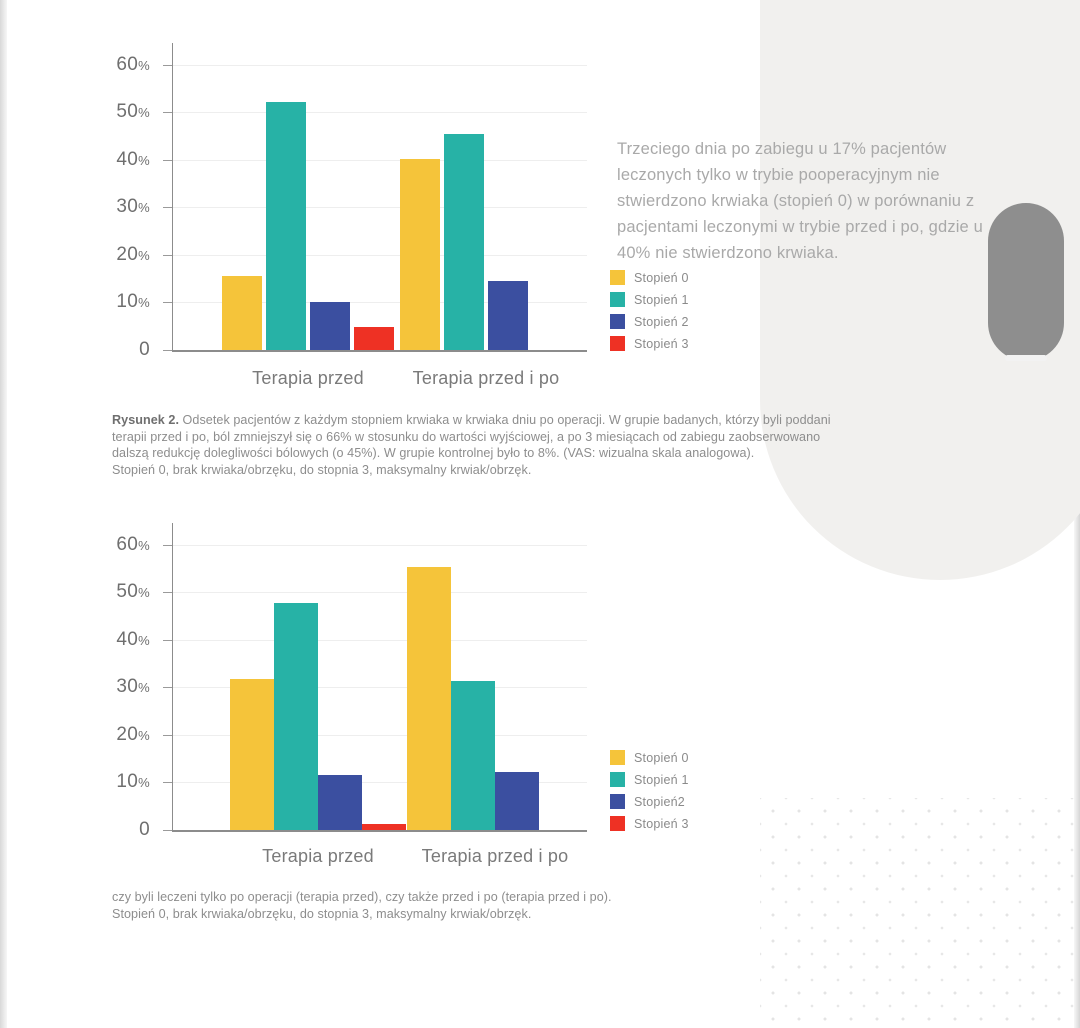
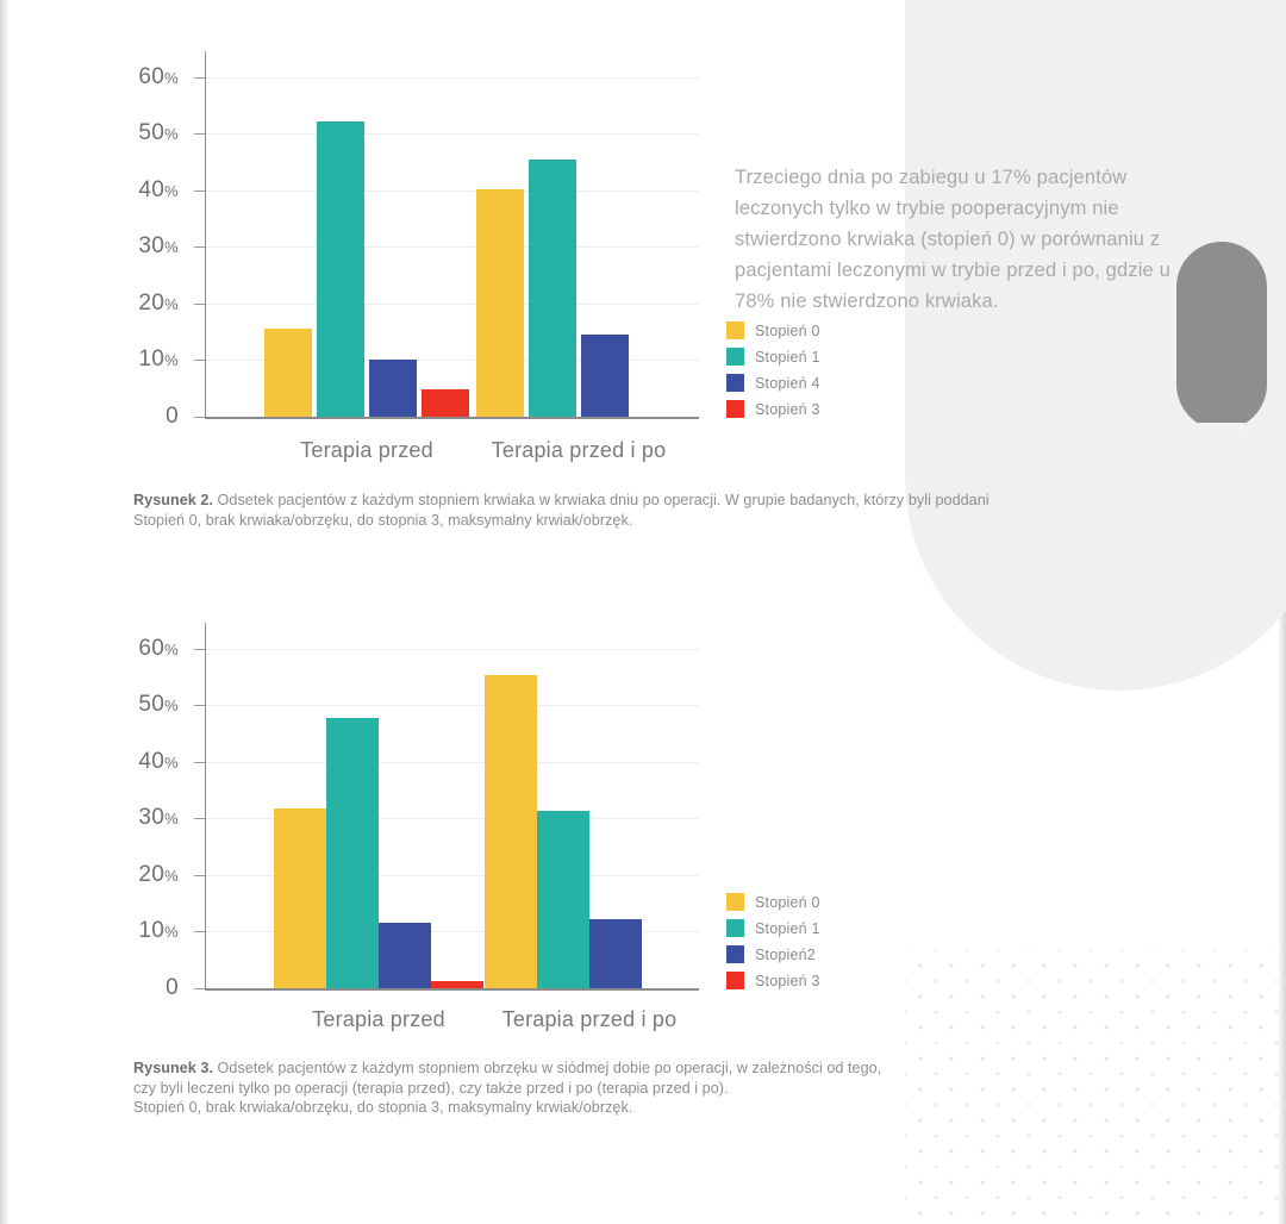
  0
  10%
  20%
  30%
  40%
  50%
  60%
  Terapia przed
  Terapia przed i po
  Stopień 0
  Stopień 1
- Stopień 2
+ Stopień 4
  Stopień 3
- Trzeciego dnia po zabiegu u 17% pacjentów leczonych tylko w trybie pooperacyjnym nie stwierdzono krwiaka (stopień 0) w porównaniu z pacjentami leczonymi w trybie przed i po, gdzie u 40% nie stwierdzono krwiaka.
+ Trzeciego dnia po zabiegu u 17% pacjentów leczonych tylko w trybie pooperacyjnym nie stwierdzono krwiaka (stopień 0) w porównaniu z pacjentami leczonymi w trybie przed i po, gdzie u 78% nie stwierdzono krwiaka.
  Rysunek 2. Odsetek pacjentów z każdym stopniem krwiaka w krwiaka dniu po operacji. W grupie badanych, którzy byli poddani
- terapii przed i po, ból zmniejszył się o 66% w stosunku do wartości wyjściowej, a po 3 miesiącach od zabiegu zaobserwowano
- dalszą redukcję dolegliwości bólowych (o 45%). W grupie kontrolnej było to 8%. (VAS: wizualna skala analogowa).
  Stopień 0, brak krwiaka/obrzęku, do stopnia 3, maksymalny krwiak/obrzęk.
  0
  10%
  20%
  30%
  40%
  50%
  60%
  Terapia przed
  Terapia przed i po
  Stopień 0
  Stopień 1
  Stopień2
  Stopień 3
+ Rysunek 3. Odsetek pacjentów z każdym stopniem obrzęku w siódmej dobie po operacji, w zależności od tego,
  czy byli leczeni tylko po operacji (terapia przed), czy także przed i po (terapia przed i po).
  Stopień 0, brak krwiaka/obrzęku, do stopnia 3, maksymalny krwiak/obrzęk.
